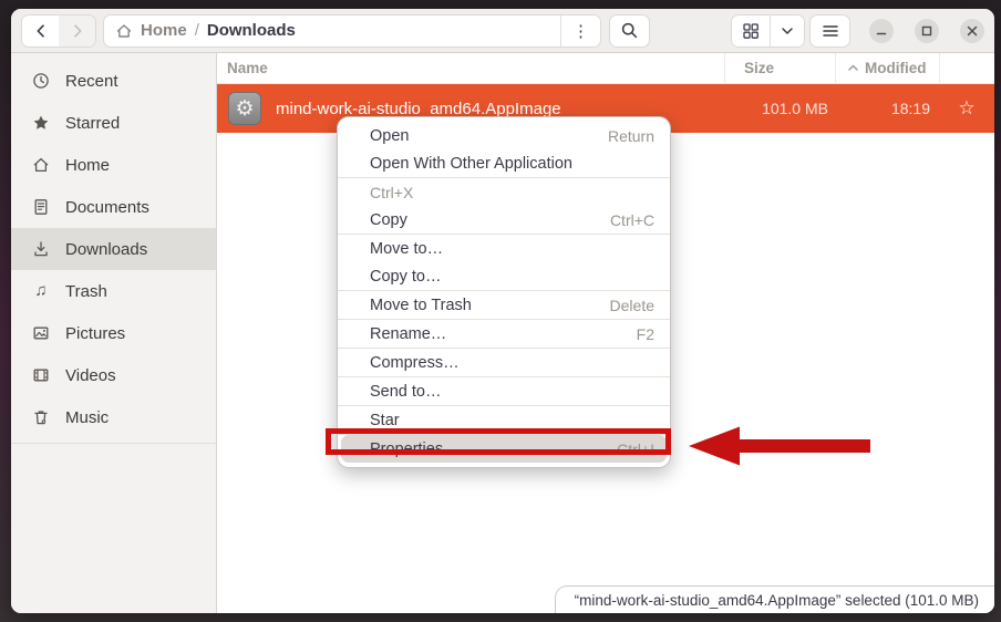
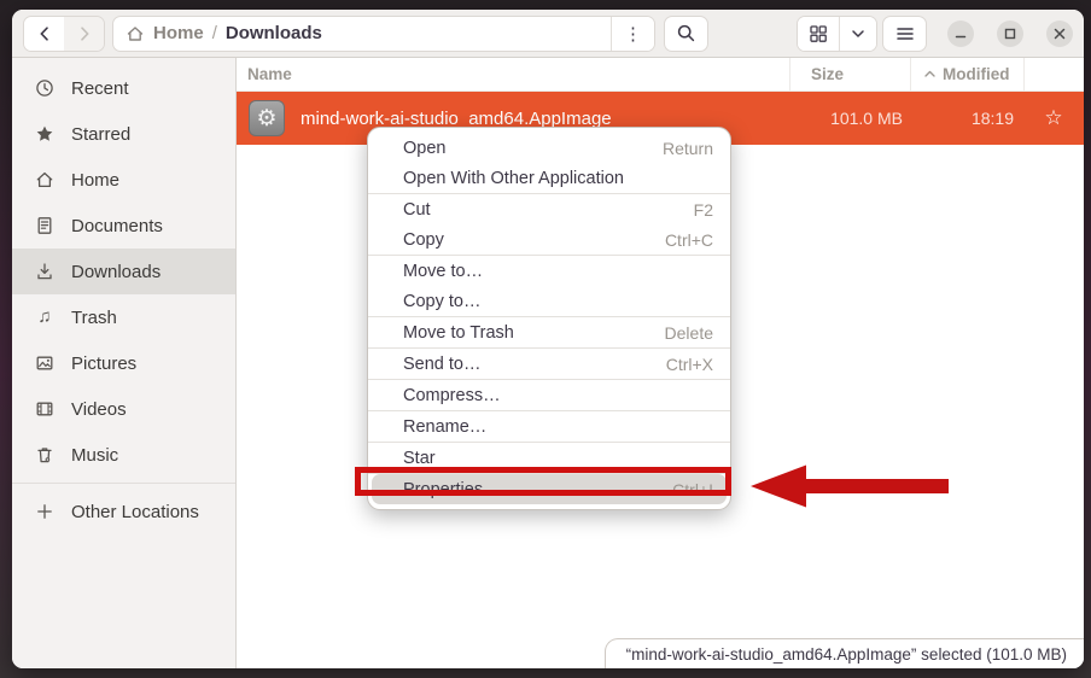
  Home
  /
  Downloads
  ⋮
  Recent
  Starred
  Home
  Documents
  Downloads
  ♫
  Trash
  Pictures
  Videos
  Music
+ Other Locations
  Name
  Size
  Modified
  ⚙
  mind-work-ai-studio_amd64.AppImage
  101.0 MB
  18:19
  ☆
  “mind-work-ai-studio_amd64.AppImage” selected (101.0 MB)
  Open
  Return
  Open With Other Application
+ Cut
- Ctrl+X
+ F2
  Copy
  Ctrl+C
  Move to…
  Copy to…
  Move to Trash
  Delete
- Rename…
+ Send to…
- F2
+ Ctrl+X
  Compress…
- Send to…
+ Rename…
  Star
  Properties
  Ctrl+I
